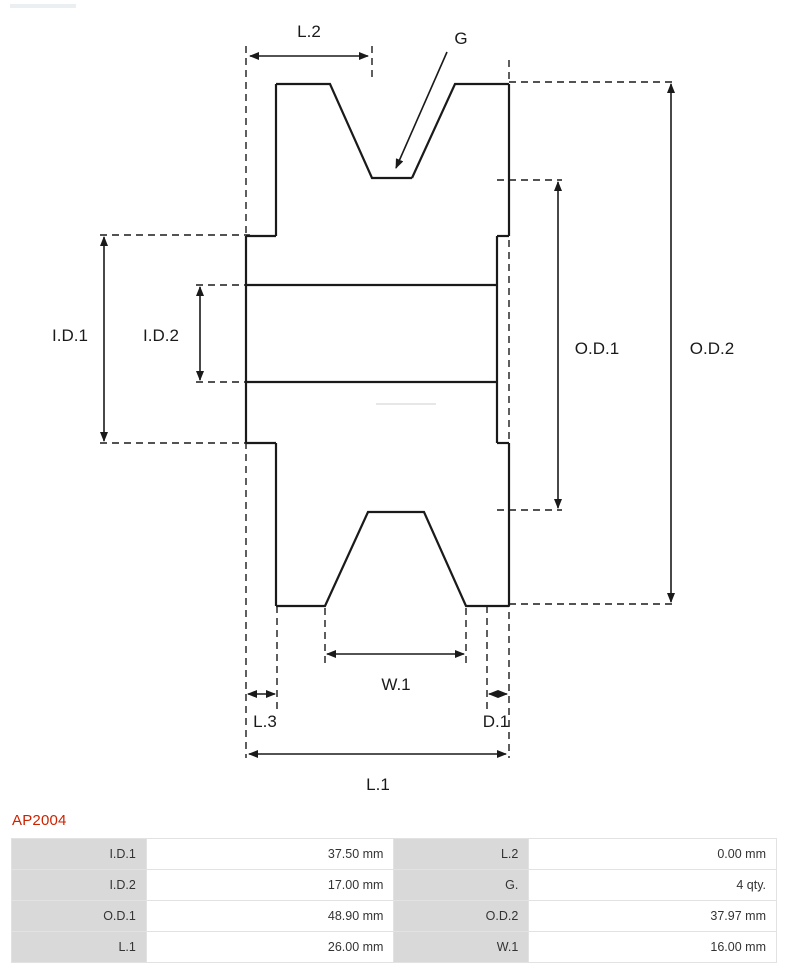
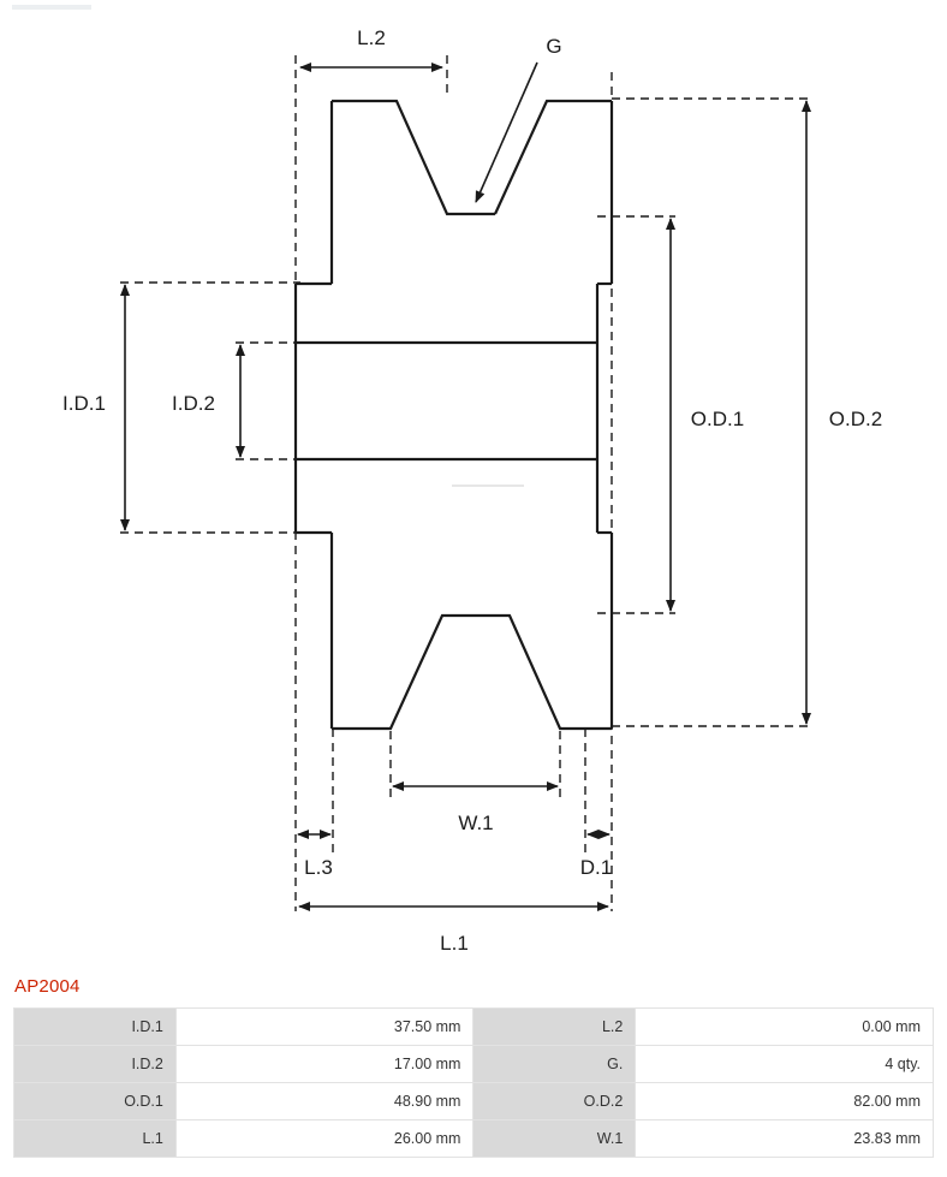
  L.2
  G
  I.D.1
  I.D.2
  O.D.1
  O.D.2
  W.1
  L.3
  D.1
  L.1
  AP2004
  I.D.1	37.50 mm	L.2	0.00 mm
  I.D.2	17.00 mm	G.	4 qty.
- O.D.1	48.90 mm	O.D.2	37.97 mm
+ O.D.1	48.90 mm	O.D.2	82.00 mm
- L.1	26.00 mm	W.1	16.00 mm
+ L.1	26.00 mm	W.1	23.83 mm
